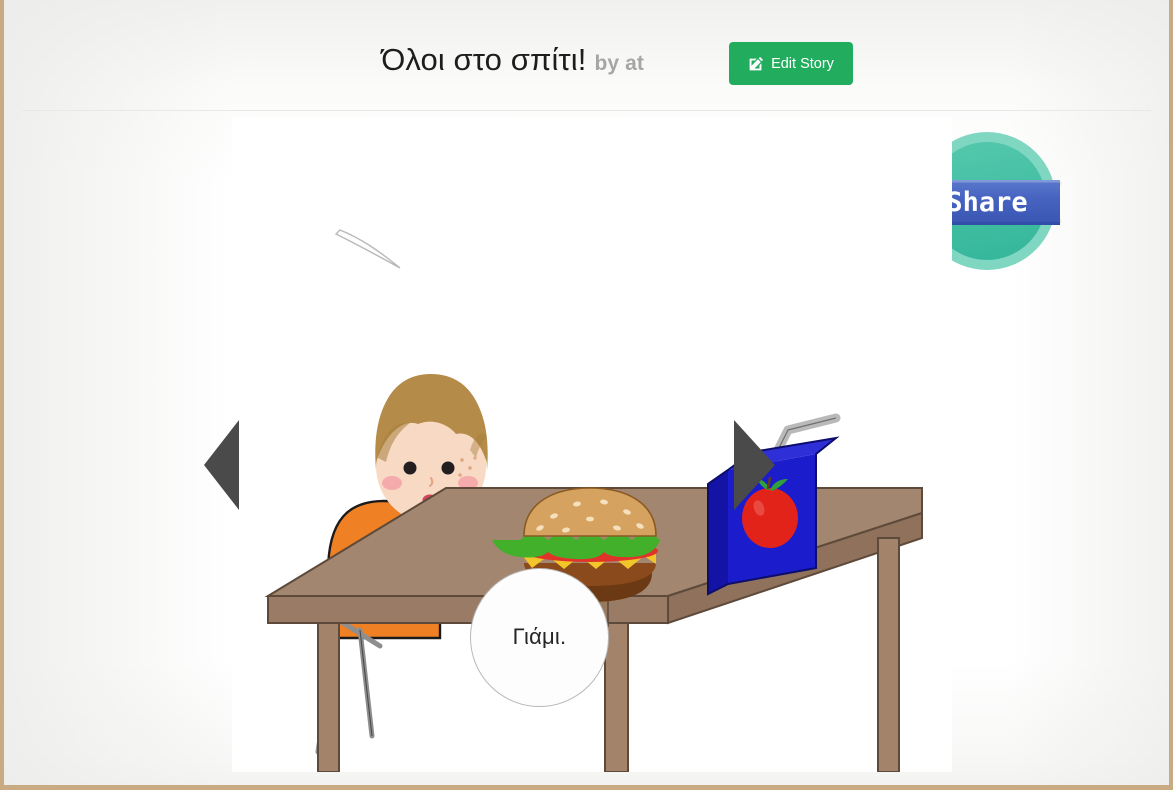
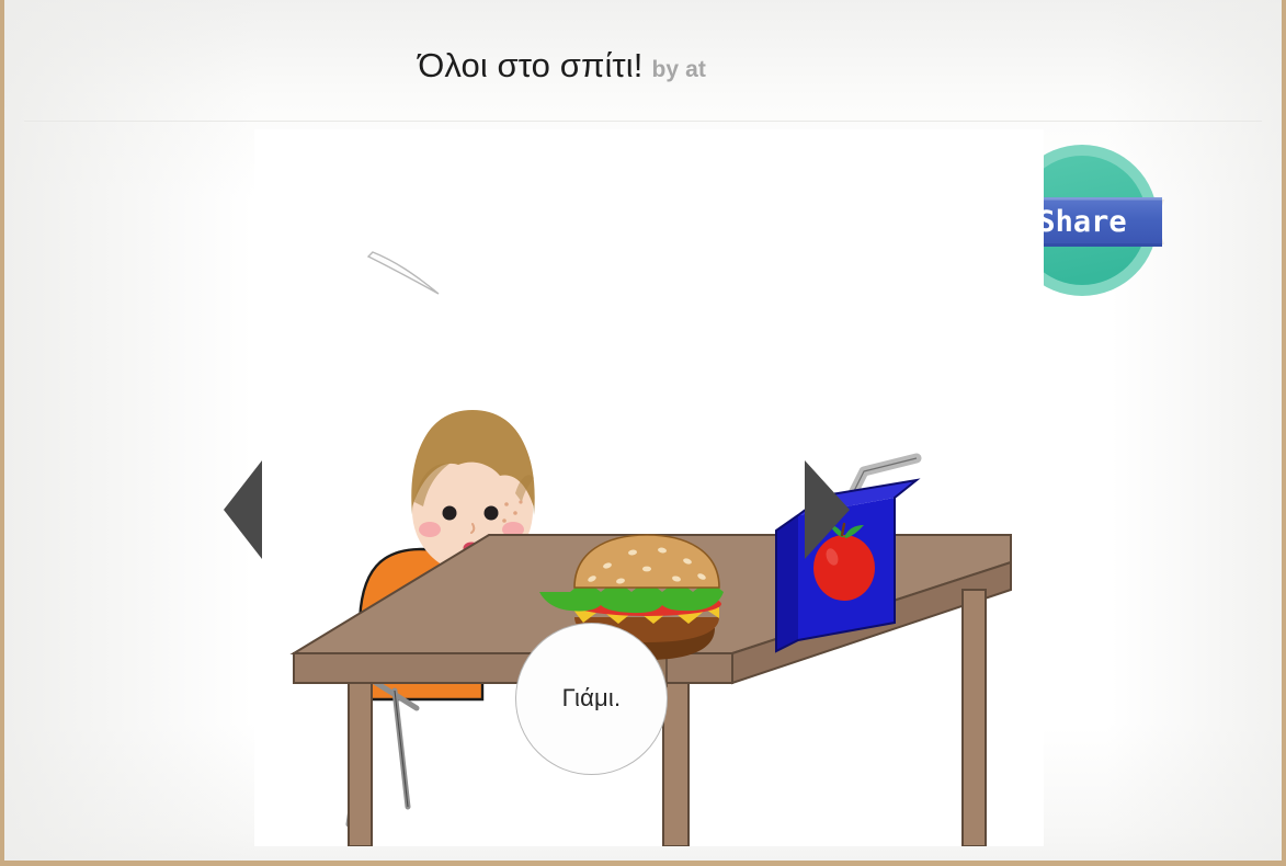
  Όλοι στο σπίτι! by at
- Edit Story
  Share
  Γιάμι.
